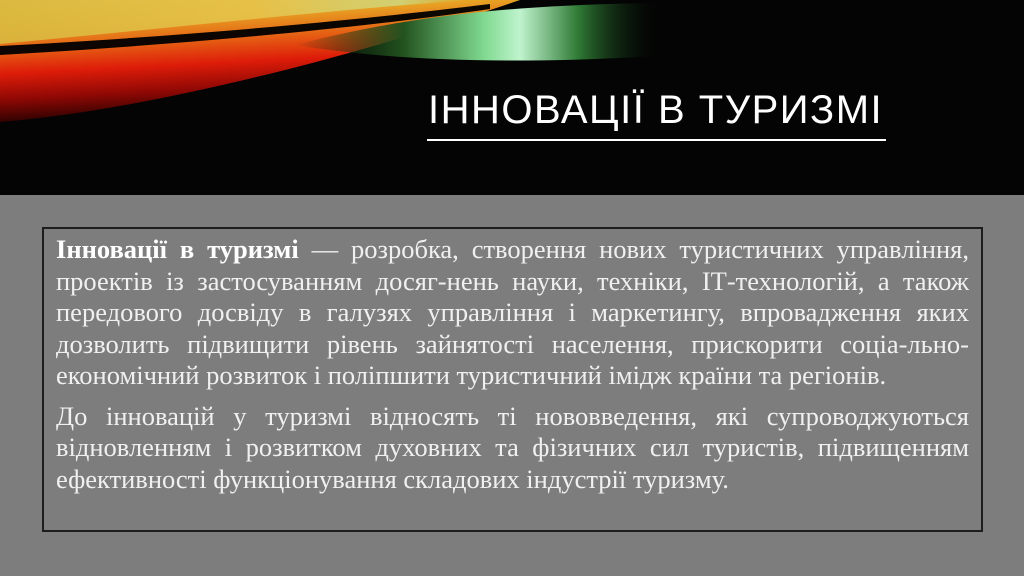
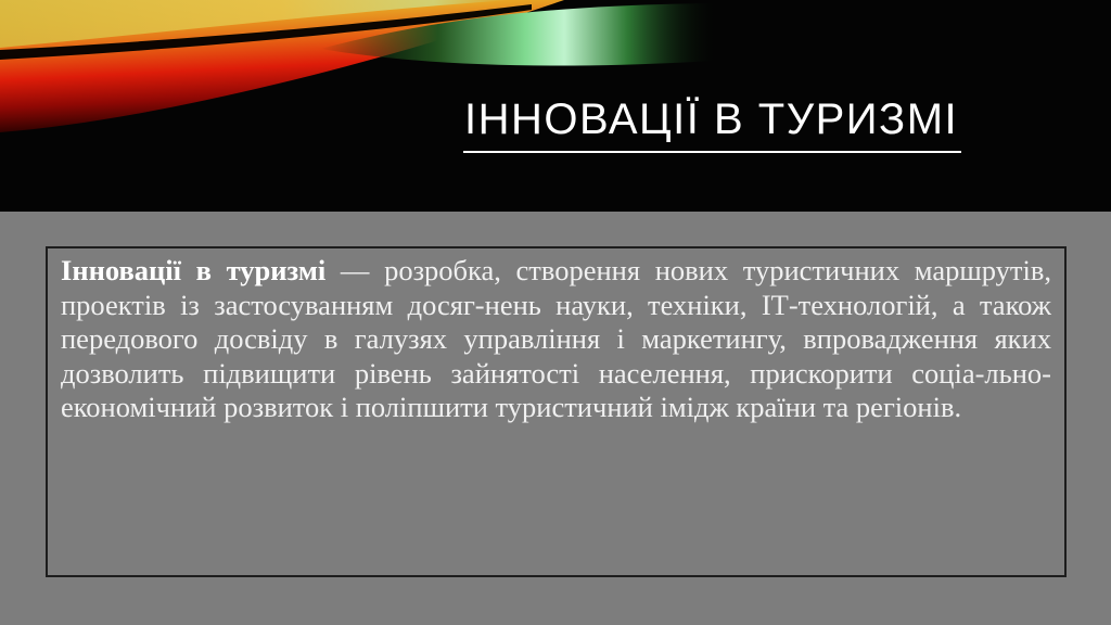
  ІННОВАЦІЇ В ТУРИЗМІ
- Інновації в туризмі — розробка, створення нових туристичних управління, проектів із застосуванням досяг-нень науки, техніки, ІТ-технологій, а також передового досвіду в галузях управління і маркетингу, впровадження яких дозволить підвищити рівень зайнятості населення, прискорити соціа-льно-економічний розвиток і поліпшити туристичний імідж країни та регіонів.
+ Інновації в туризмі — розробка, створення нових туристичних маршрутів, проектів із застосуванням досяг-нень науки, техніки, ІТ-технологій, а також передового досвіду в галузях управління і маркетингу, впровадження яких дозволить підвищити рівень зайнятості населення, прискорити соціа-льно-економічний розвиток і поліпшити туристичний імідж країни та регіонів.
- До інновацій у туризмі відносять ті нововведення, які супроводжуються відновленням і розвитком духовних та фізичних сил туристів, підвищенням ефективності функціонування складових індустрії туризму.
